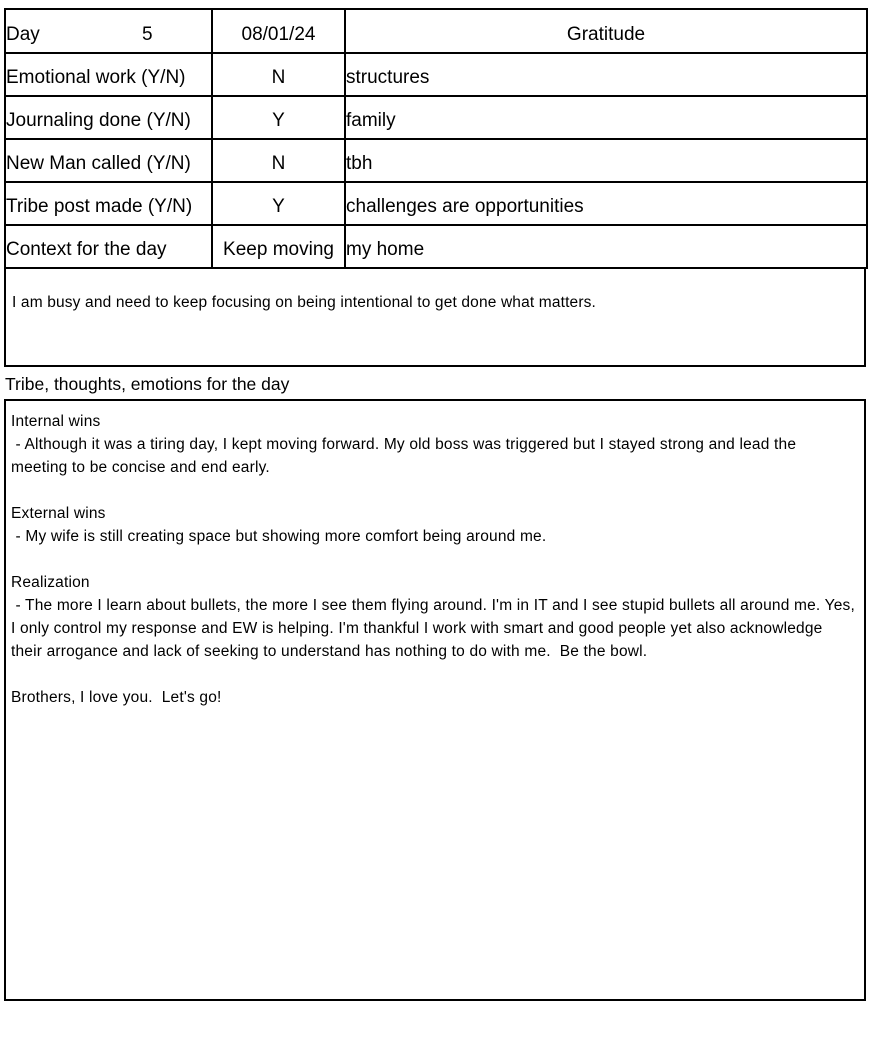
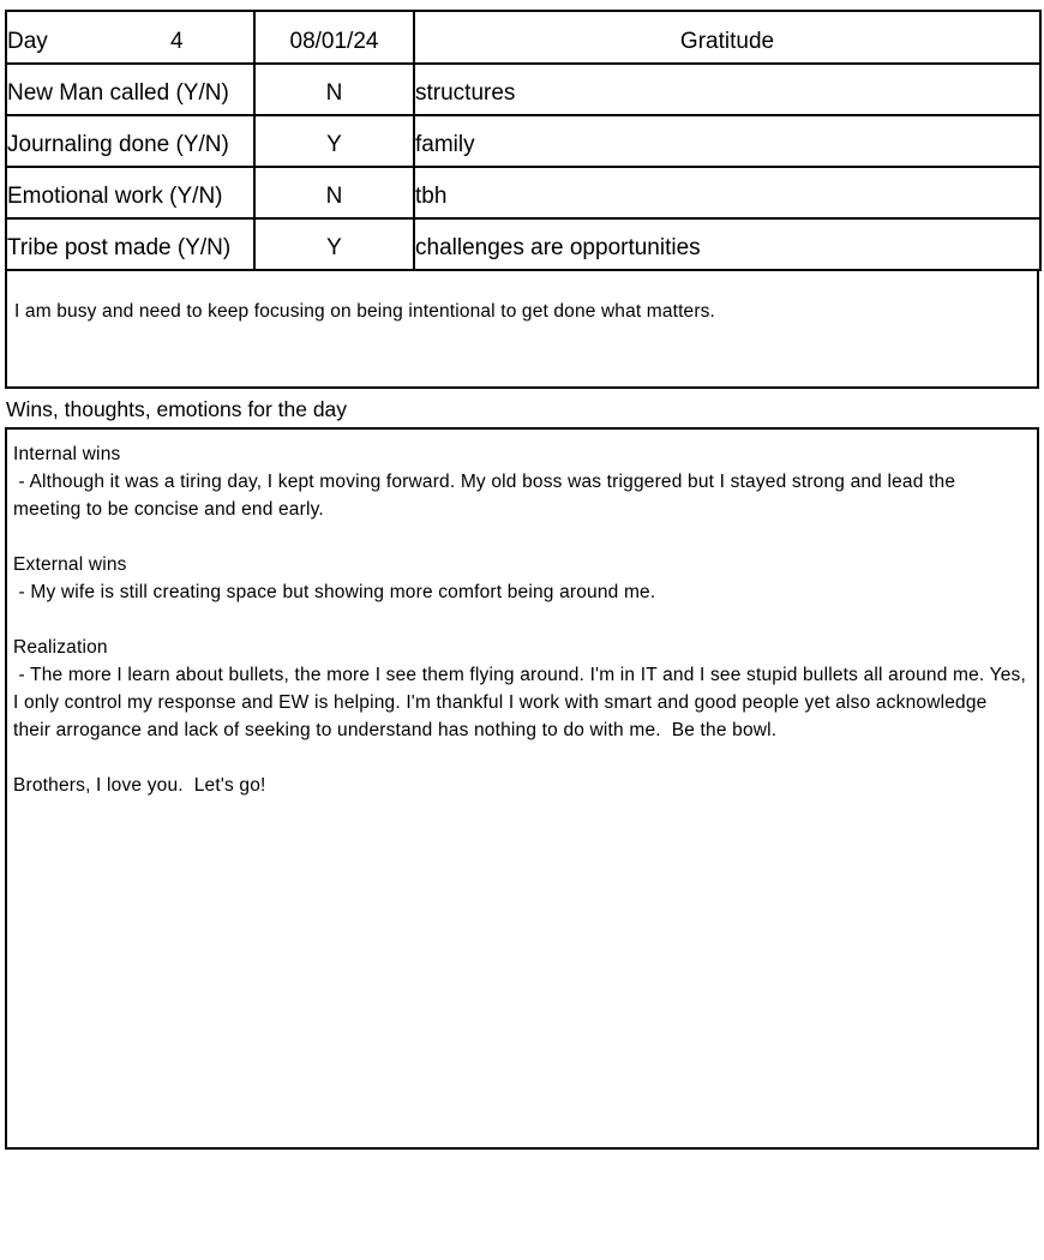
- Day 5	08/01/24	Gratitude
+ Day 4	08/01/24	Gratitude
- Emotional work (Y/N)	N	structures
+ New Man called (Y/N)	N	structures
  Journaling done (Y/N)	Y	family
- New Man called (Y/N)	N	tbh
+ Emotional work (Y/N)	N	tbh
  Tribe post made (Y/N)	Y	challenges are opportunities
- Context for the day	Keep moving	my home
  I am busy and need to keep focusing on being intentional to get done what matters.
- Tribe, thoughts, emotions for the day
+ Wins, thoughts, emotions for the day
  Internal wins
  - Although it was a tiring day, I kept moving forward. My old boss was triggered but I stayed strong and lead the meeting to be concise and end early.
  External wins
  - My wife is still creating space but showing more comfort being around me.
  Realization
  - The more I learn about bullets, the more I see them flying around. I'm in IT and I see stupid bullets all around me. Yes, I only control my response and EW is helping. I'm thankful I work with smart and good people yet also acknowledge their arrogance and lack of seeking to understand has nothing to do with me. Be the bowl.
  Brothers, I love you. Let's go!
